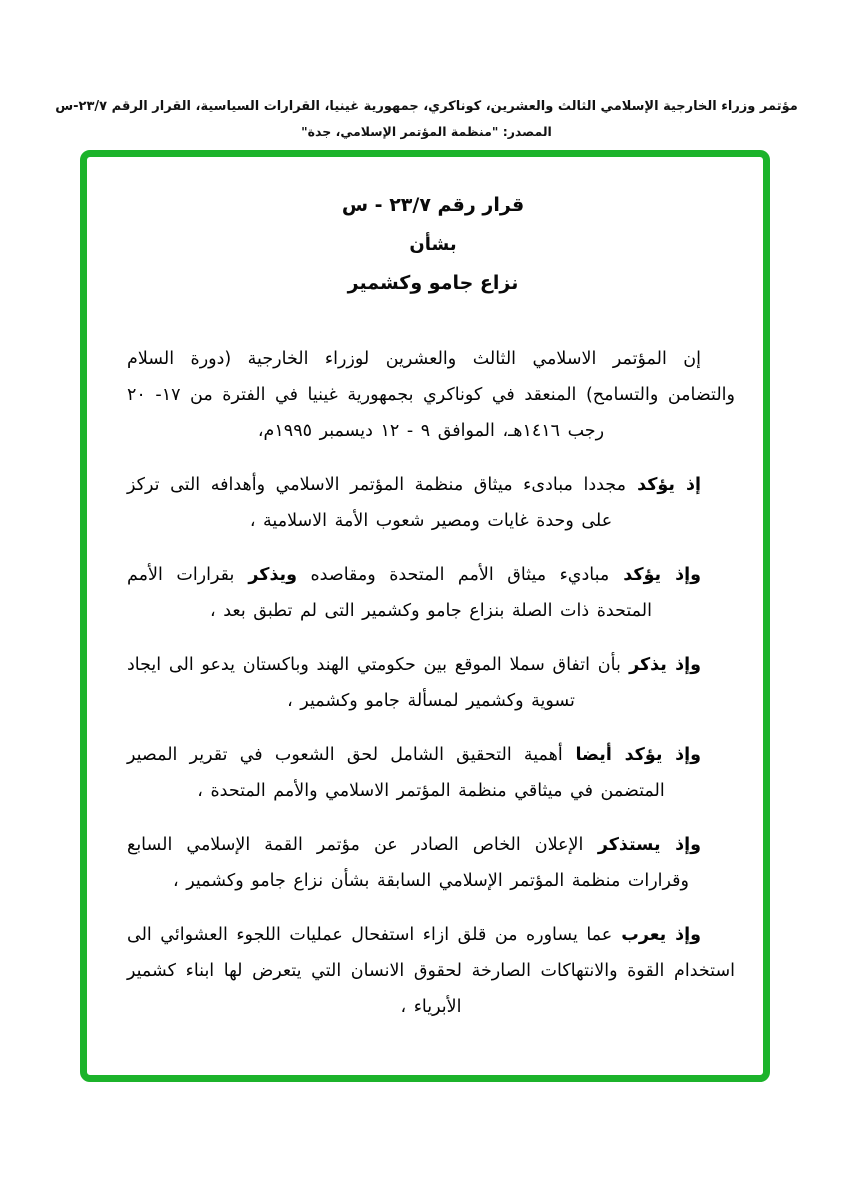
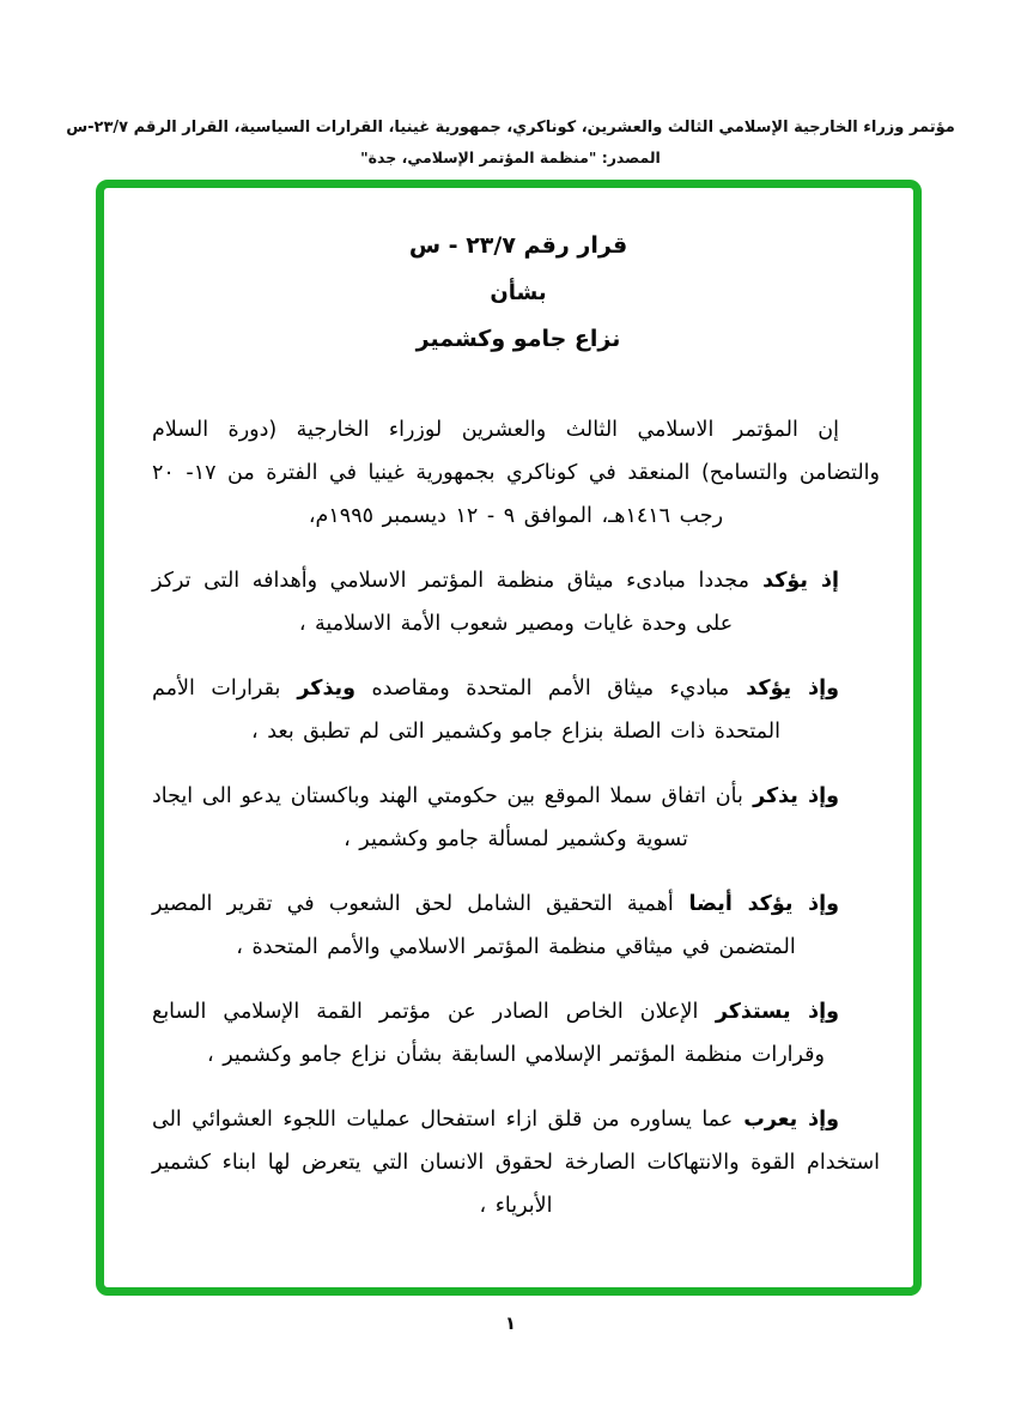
  مؤتمر وزراء الخارجية الإسلامي الثالث والعشرين، كوناكري، جمهورية غينيا، القرارات السياسية، القرار الرقم ٢٣/٧-س
  المصدر: "منظمة المؤتمر الإسلامي، جدة"
  قرار رقم ٢٣/٧ - س
  بشأن
  نزاع جامو وكشمير
  إن المؤتمر الاسلامي الثالث والعشرين لوزراء الخارجية (دورة السلام والتضامن والتسامح) المنعقد في كوناكري بجمهورية غينيا في الفترة من ١٧- ٢٠ رجب ١٤١٦هـ، الموافق ٩ - ١٢ ديسمبر ١٩٩٥م،
  إذ يؤكد مجددا مبادىء ميثاق منظمة المؤتمر الاسلامي وأهدافه التى تركز على وحدة غايات ومصير شعوب الأمة الاسلامية ،
  وإذ يؤكد مباديء ميثاق الأمم المتحدة ومقاصده ويذكر بقرارات الأمم المتحدة ذات الصلة بنزاع جامو وكشمير التى لم تطبق بعد ،
  وإذ يذكر بأن اتفاق سملا الموقع بين حكومتي الهند وباكستان يدعو الى ايجاد تسوية وكشمير لمسألة جامو وكشمير ،
  وإذ يؤكد أيضا أهمية التحقيق الشامل لحق الشعوب في تقرير المصير المتضمن في ميثاقي منظمة المؤتمر الاسلامي والأمم المتحدة ،
  وإذ يستذكر الإعلان الخاص الصادر عن مؤتمر القمة الإسلامي السابع وقرارات منظمة المؤتمر الإسلامي السابقة بشأن نزاع جامو وكشمير ،
  وإذ يعرب عما يساوره من قلق ازاء استفحال عمليات اللجوء العشوائي الى استخدام القوة والانتهاكات الصارخة لحقوق الانسان التي يتعرض لها ابناء كشمير الأبرياء ،
+ ١
